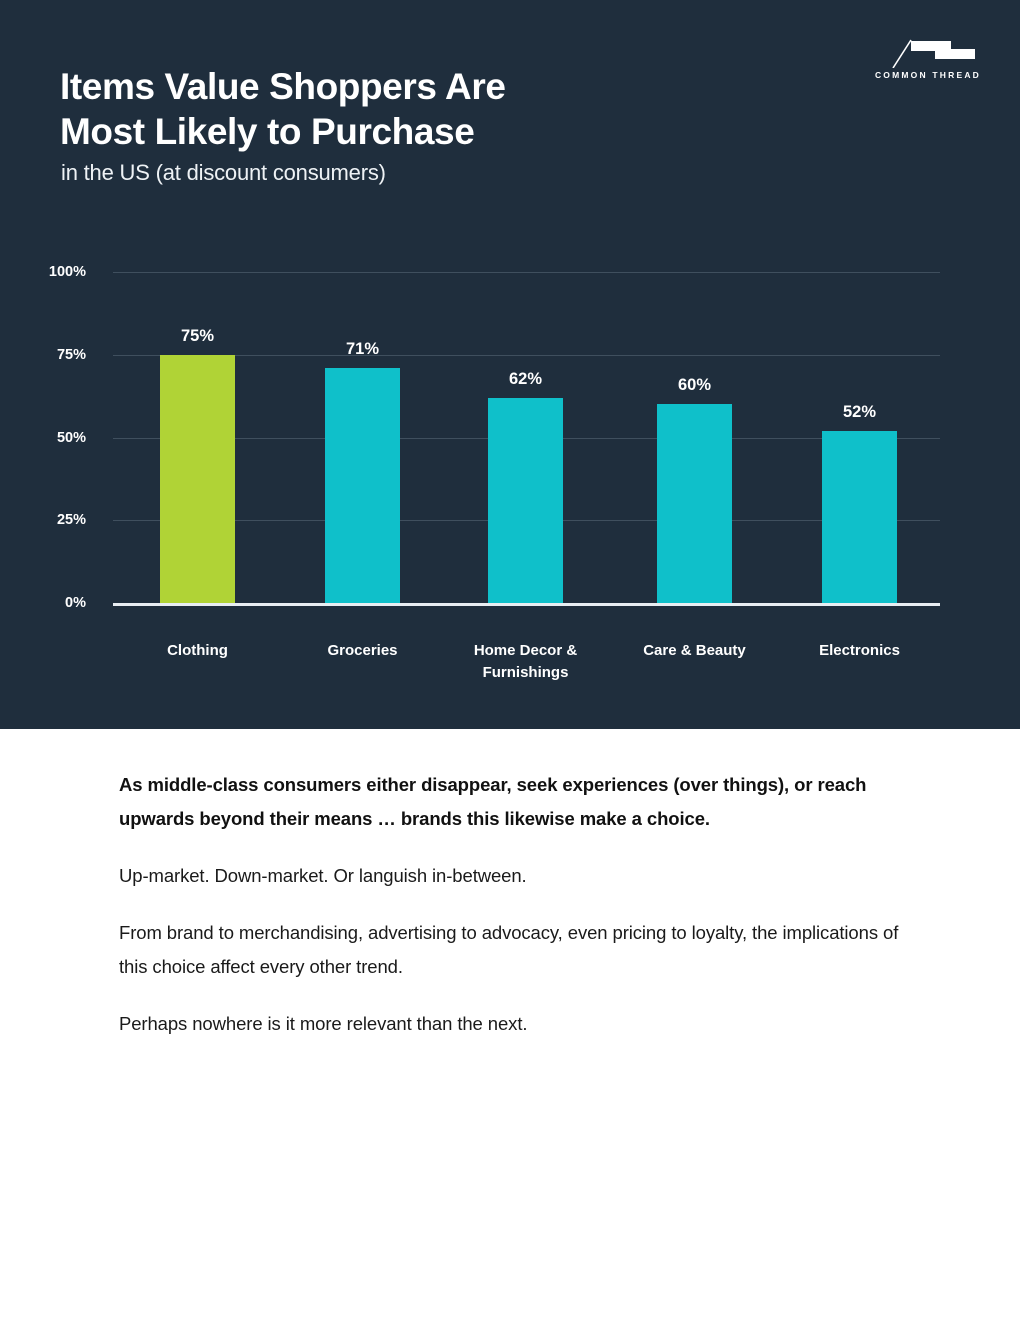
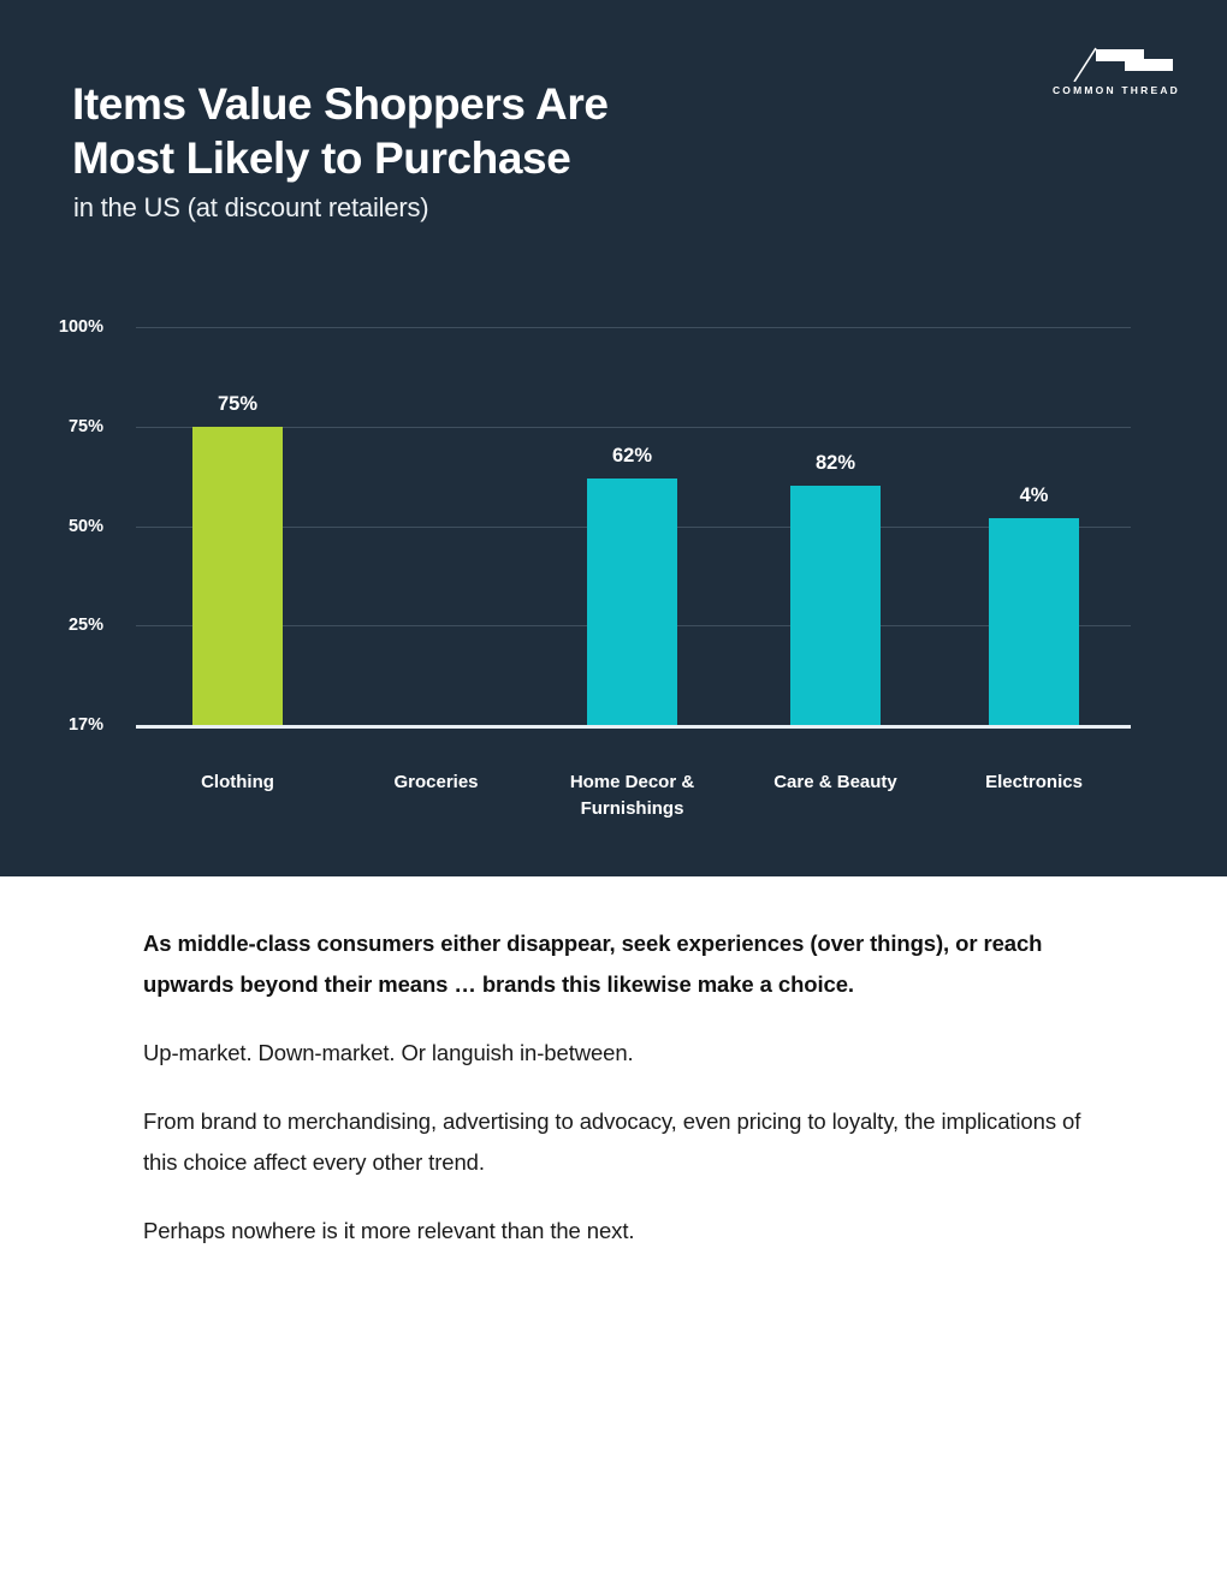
  COMMON THREAD
  Items Value Shoppers Are
  Most Likely to Purchase
- in the US (at discount consumers)
+ in the US (at discount retailers)
- 0%
+ 17%
  25%
  50%
  75%
  100%
  75%
- 71%
  62%
- 60%
+ 82%
- 52%
+ 4%
  Clothing
  Groceries
  Home Decor &
  Furnishings
  Care & Beauty
  Electronics
  As middle-class consumers either disappear, seek experiences (over things), or reach upwards beyond their means … brands this likewise make a choice.
  Up-market. Down-market. Or languish in-between.
  From brand to merchandising, advertising to advocacy, even pricing to loyalty, the implications of this choice affect every other trend.
  Perhaps nowhere is it more relevant than the next.
